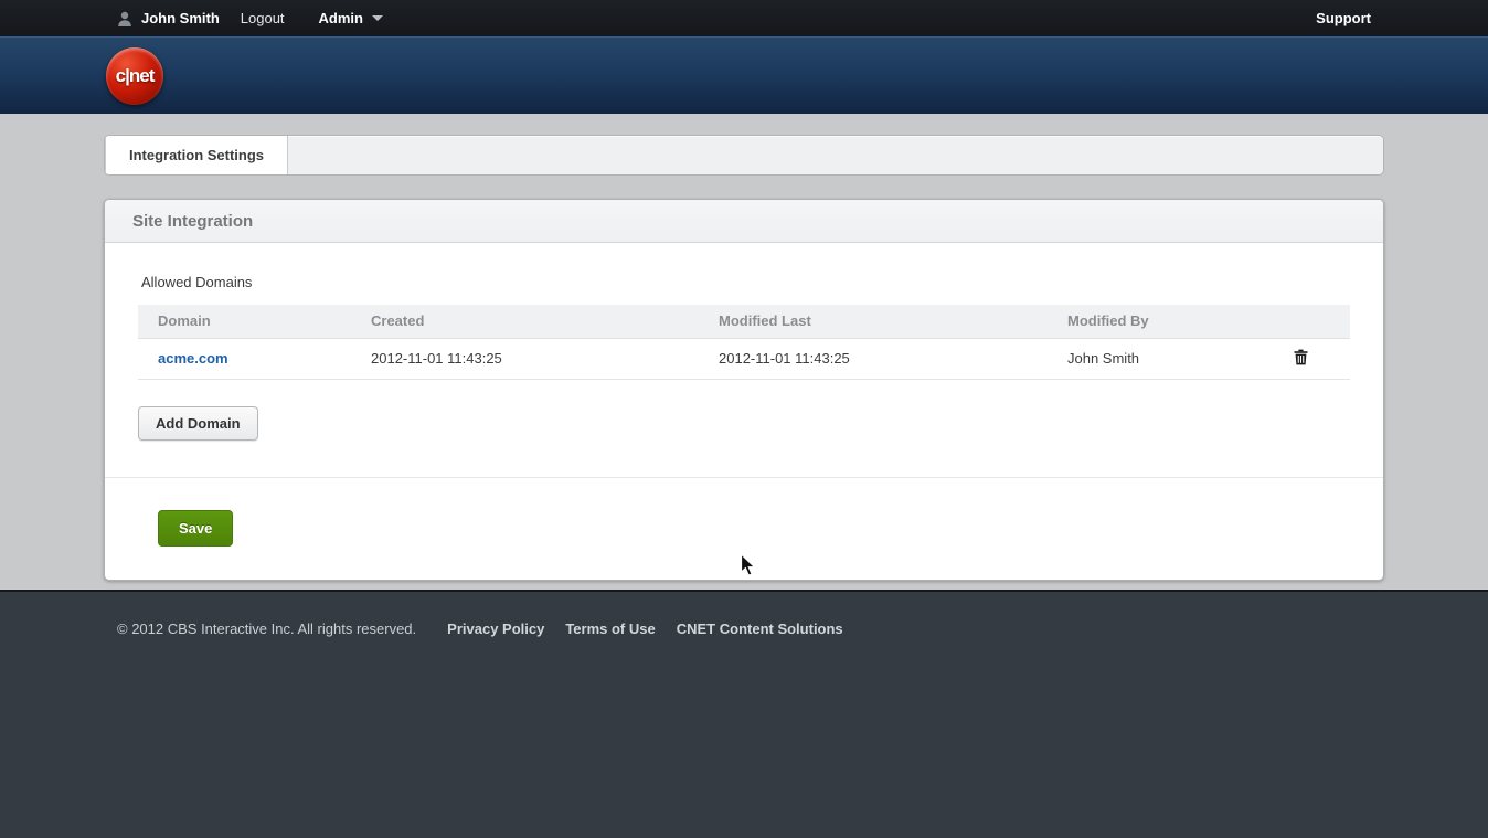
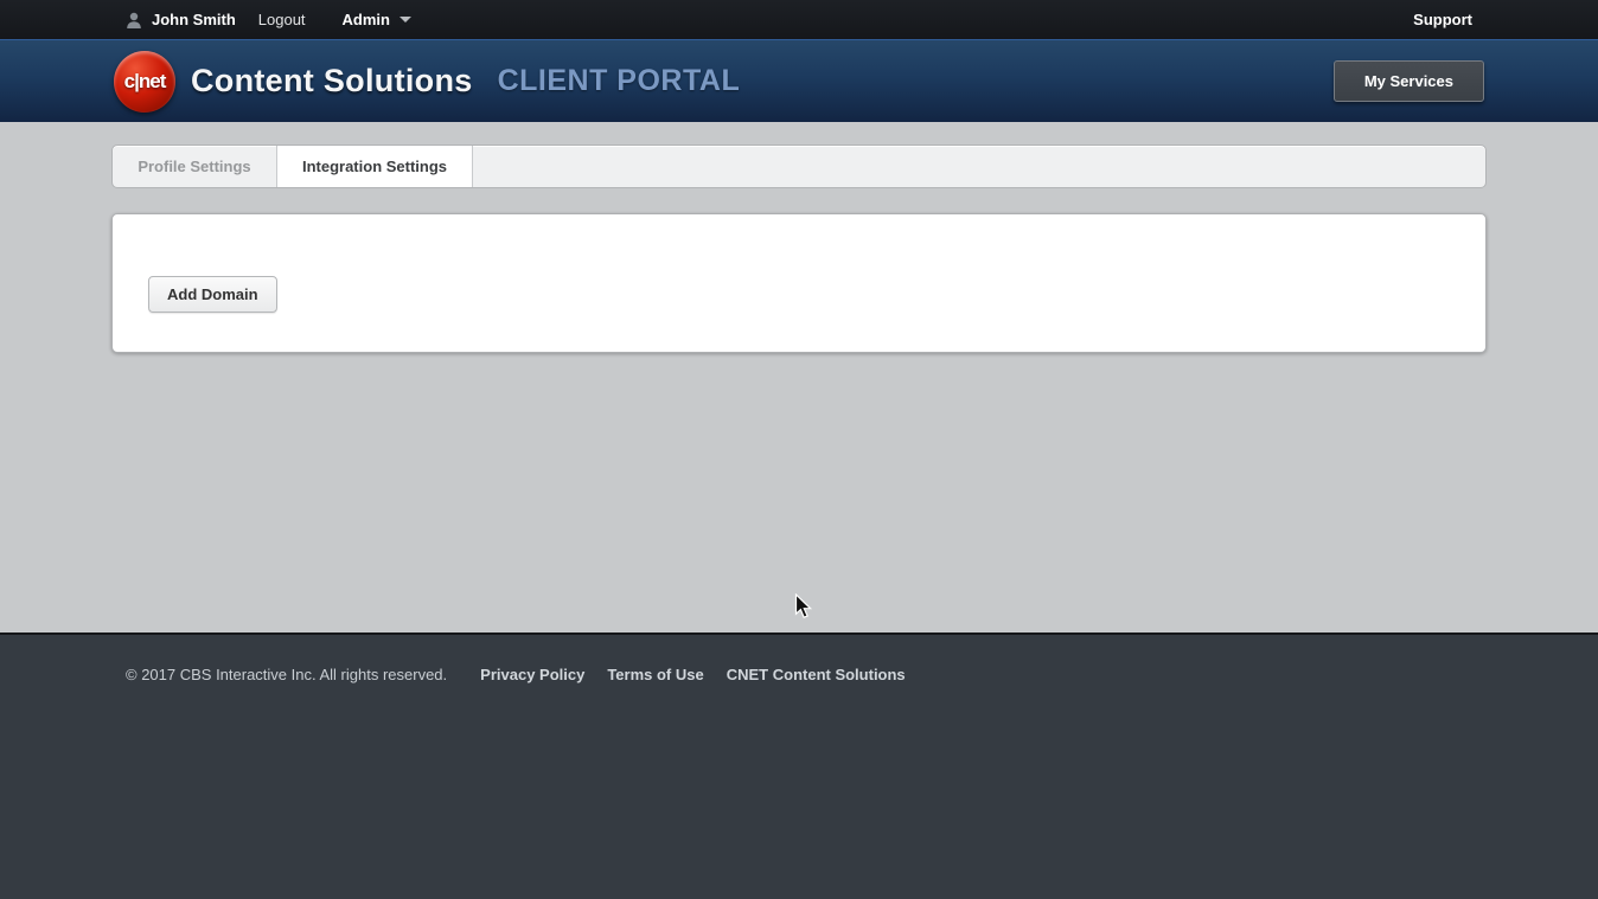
  John Smith
  Logout
  Admin
  Support
  c|net
+ Content Solutions
+ CLIENT PORTAL
+ My Services
+ Profile Settings
  Integration Settings
- Site Integration
- Allowed Domains
- Domain	Created	Modified Last	Modified By
- acme.com	2012-11-01 11:43:25	2012-11-01 11:43:25	John Smith
  Add Domain
- Save
- © 2012 CBS Interactive Inc. All rights reserved.
+ © 2017 CBS Interactive Inc. All rights reserved.
  Privacy Policy
  Terms of Use
  CNET Content Solutions
